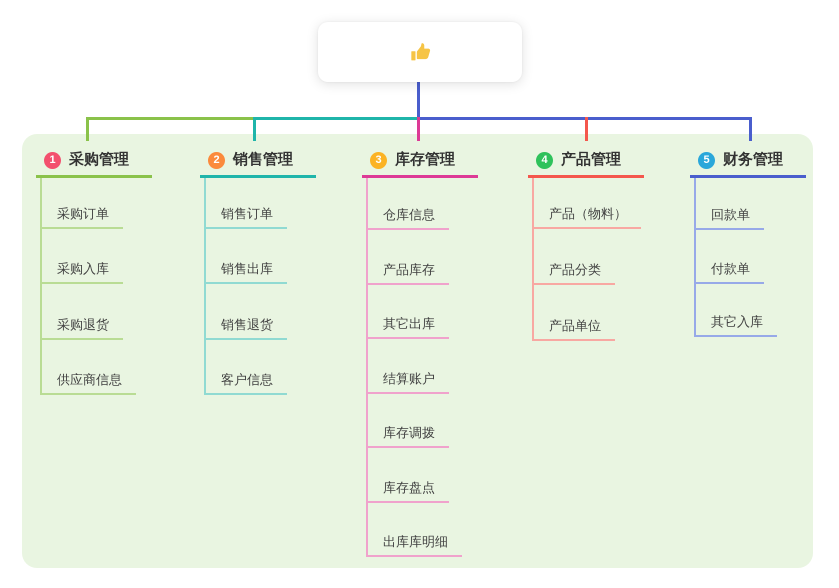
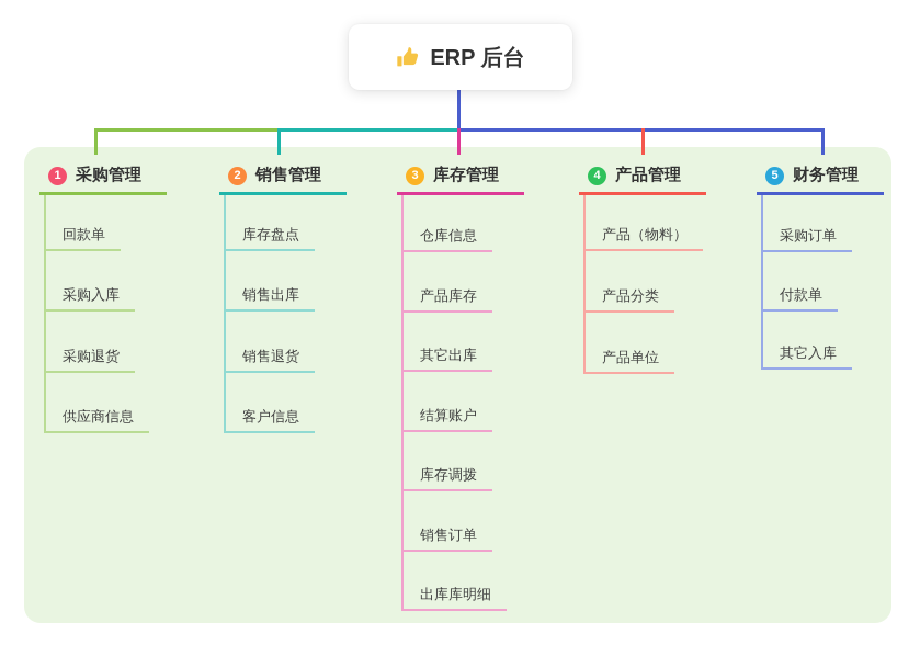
+ ERP 后台
  1
  采购管理
- 采购订单
+ 回款单
  采购入库
  采购退货
  供应商信息
  2
  销售管理
- 销售订单
+ 库存盘点
  销售出库
  销售退货
  客户信息
  3
  库存管理
  仓库信息
  产品库存
  其它出库
  结算账户
  库存调拨
- 库存盘点
+ 销售订单
  出库库明细
  4
  产品管理
  产品（物料）
  产品分类
  产品单位
  5
  财务管理
- 回款单
+ 采购订单
  付款单
  其它入库
